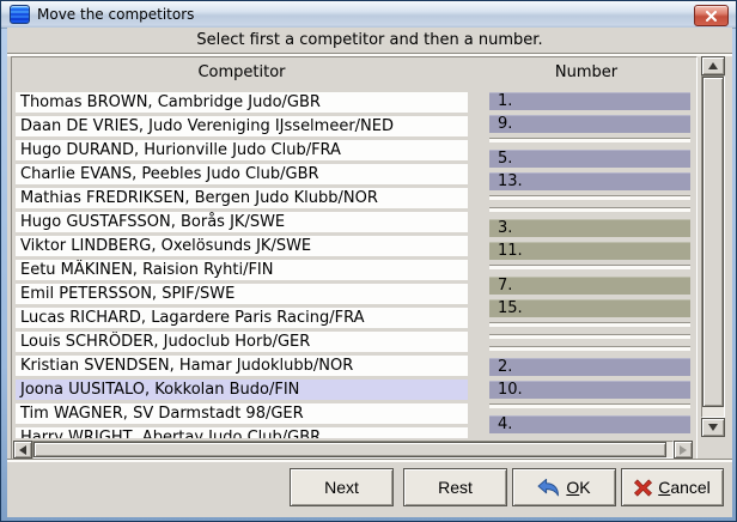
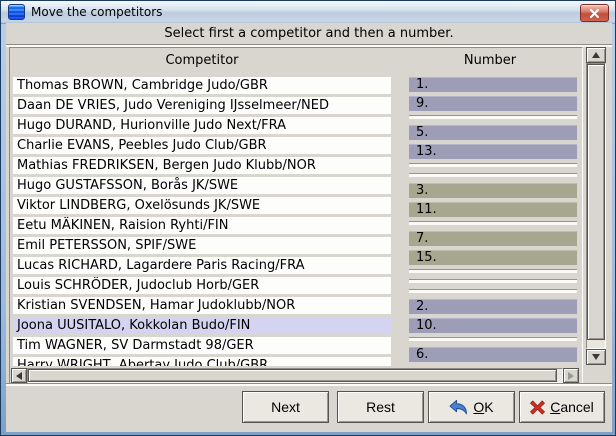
  Move the competitors
  Select first a competitor and then a number.
  Competitor
  Number
  Thomas BROWN, Cambridge Judo/GBR
  Daan DE VRIES, Judo Vereniging IJsselmeer/NED
- Hugo DURAND, Hurionville Judo Club/FRA
+ Hugo DURAND, Hurionville Judo Next/FRA
  Charlie EVANS, Peebles Judo Club/GBR
  Mathias FREDRIKSEN, Bergen Judo Klubb/NOR
  Hugo GUSTAFSSON, Borås JK/SWE
  Viktor LINDBERG, Oxelösunds JK/SWE
  Eetu MÄKINEN, Raision Ryhti/FIN
  Emil PETERSSON, SPIF/SWE
  Lucas RICHARD, Lagardere Paris Racing/FRA
  Louis SCHRÖDER, Judoclub Horb/GER
  Kristian SVENDSEN, Hamar Judoklubb/NOR
  Joona UUSITALO, Kokkolan Budo/FIN
  Tim WAGNER, SV Darmstadt 98/GER
  Harry WRIGHT, Abertay Judo Club/GBR
  1.
  9.
  5.
  13.
  3.
  11.
  7.
  15.
  2.
  10.
- 4.
+ 6.
  Next
  Rest
  OK
  Cancel
